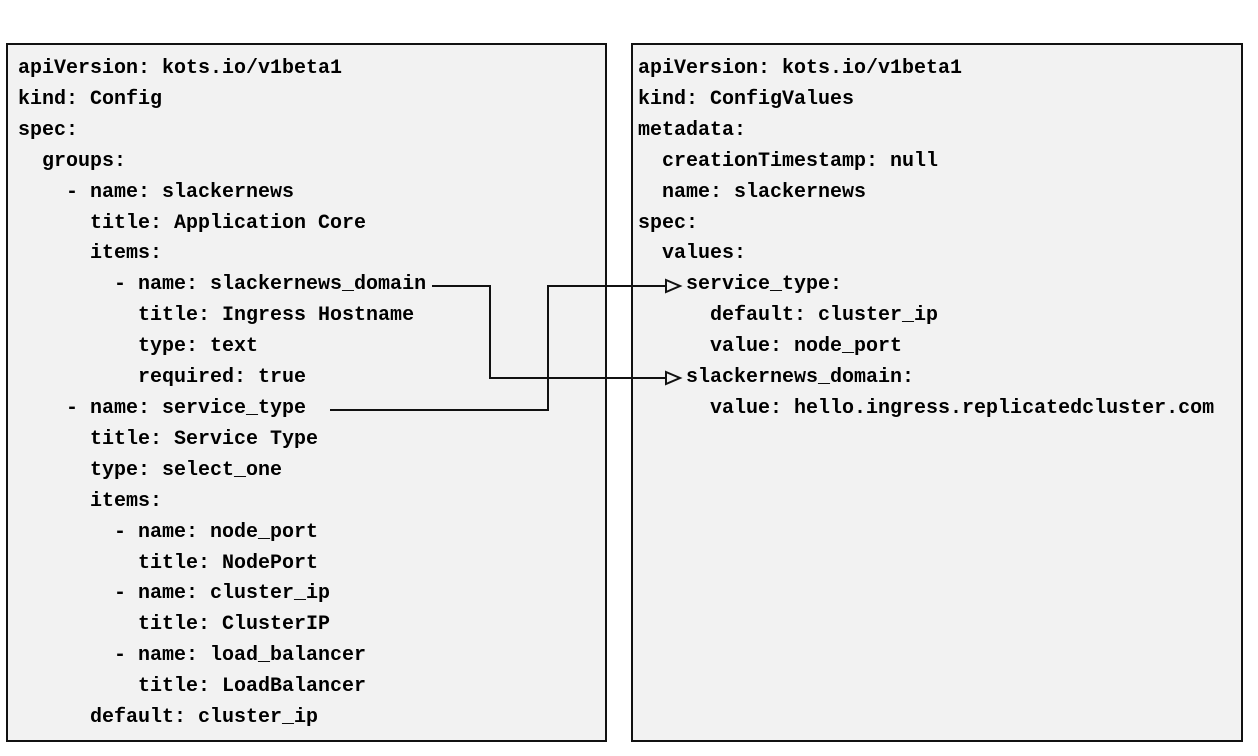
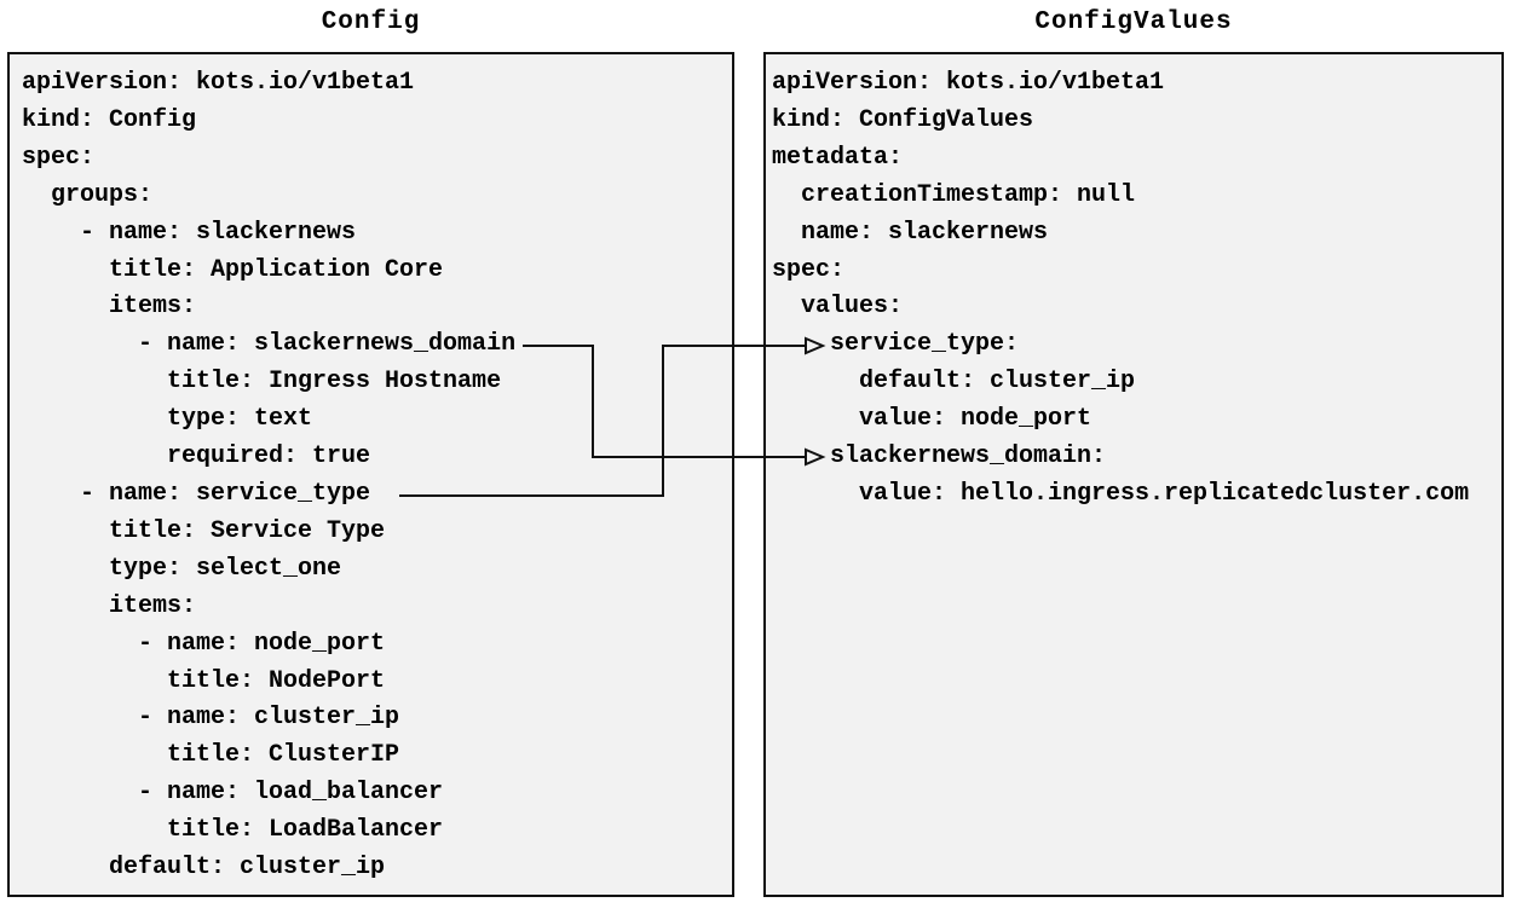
+ Config
+ ConfigValues
  apiVersion: kots.io/v1beta1
  kind: Config
  spec:
  groups:
  - name: slackernews
  title: Application Core
  items:
  - name: slackernews_domain
  title: Ingress Hostname
  type: text
  required: true
  - name: service_type
  title: Service Type
  type: select_one
  items:
  - name: node_port
  title: NodePort
  - name: cluster_ip
  title: ClusterIP
  - name: load_balancer
  title: LoadBalancer
  default: cluster_ip
  apiVersion: kots.io/v1beta1
  kind: ConfigValues
  metadata:
  creationTimestamp: null
  name: slackernews
  spec:
  values:
  service_type:
  default: cluster_ip
  value: node_port
  slackernews_domain:
  value: hello.ingress.replicatedcluster.com
